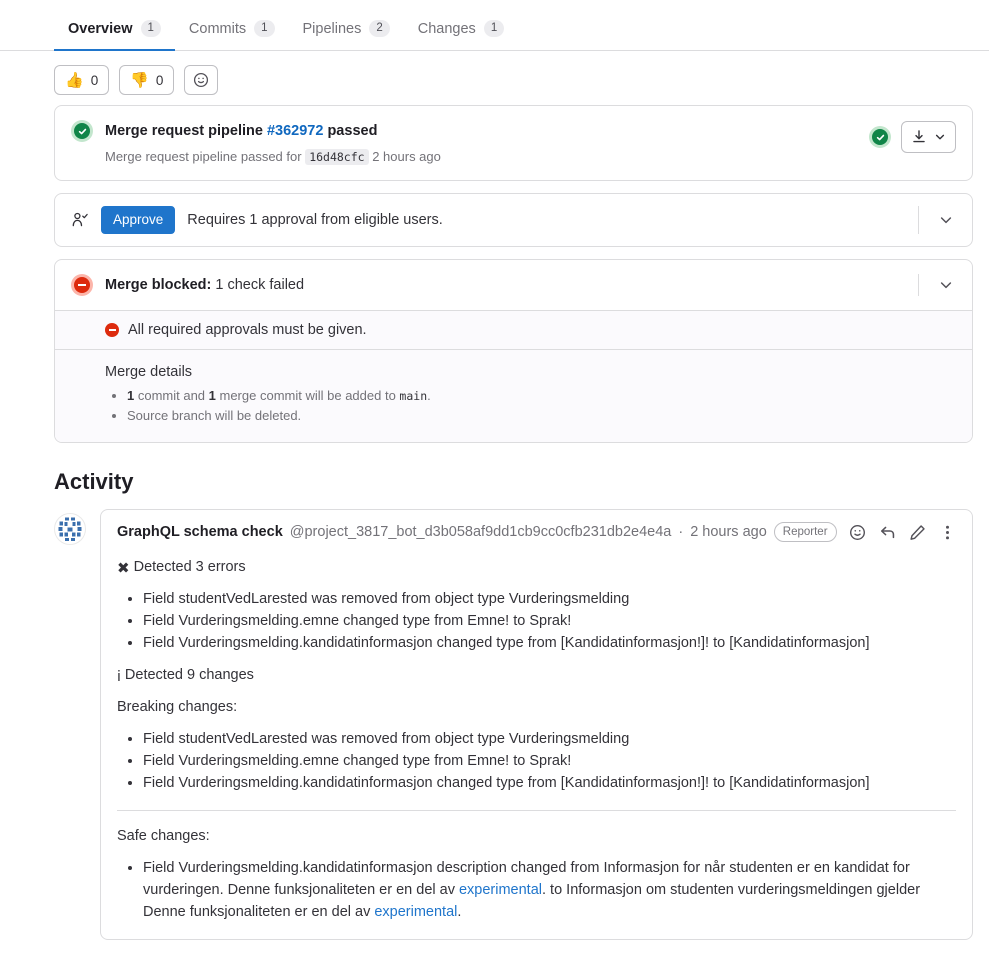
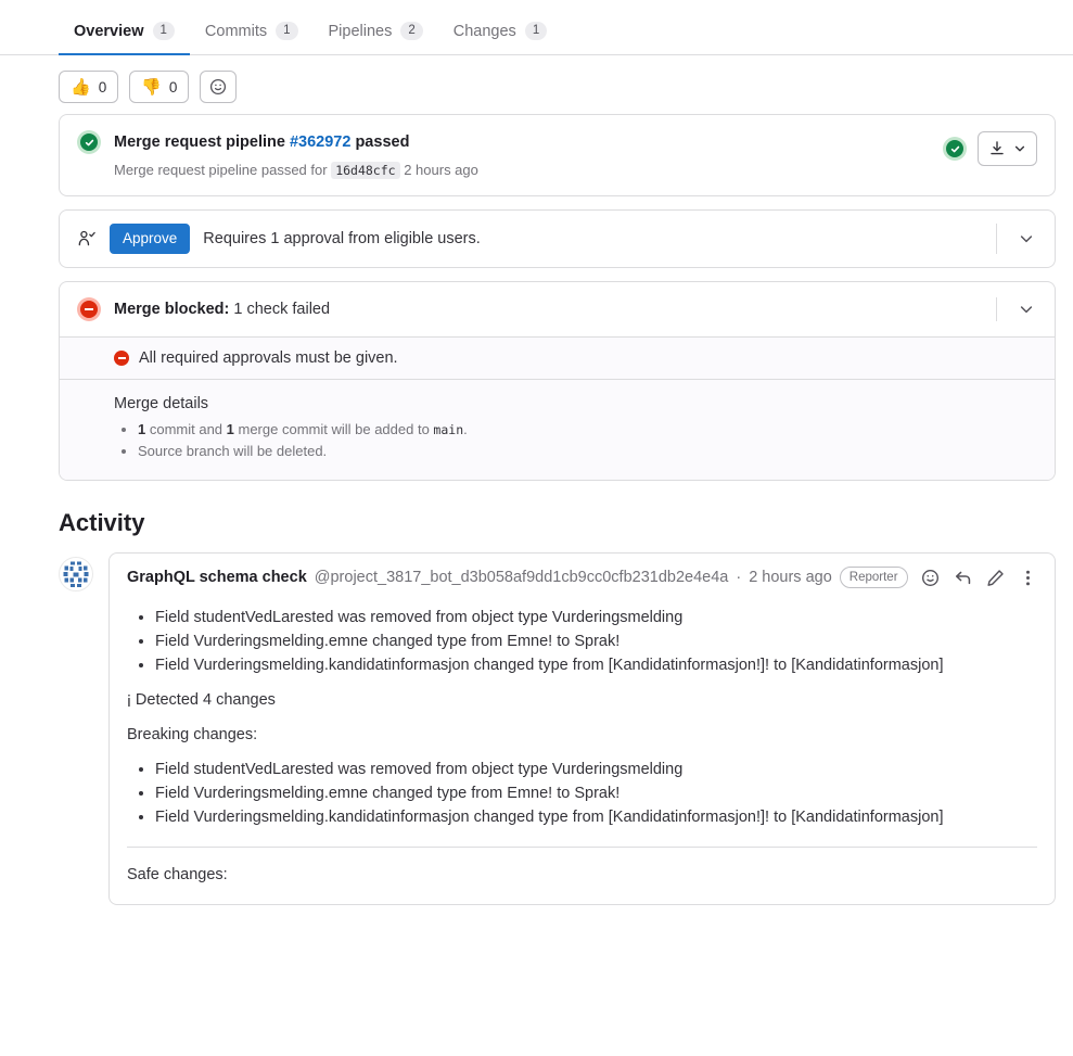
  Overview
  1
  Commits
  1
  Pipelines
  2
  Changes
  1
  👍
  0
  👎
  0
  Merge request pipeline #362972 passed
  Merge request pipeline passed for 16d48cfc 2 hours ago
  Approve
  Requires 1 approval from eligible users.
  Merge blocked: 1 check failed
  All required approvals must be given.
  Merge details
  1 commit and 1 merge commit will be added to main.
  Source branch will be deleted.
  Activity
  GraphQL schema check
  @project_3817_bot_d3b058af9dd1cb9cc0cfb231db2e4e4a
  ·
  2 hours ago
  Reporter
- ✖ Detected 3 errors
  Field studentVedLarested was removed from object type Vurderingsmelding
  Field Vurderingsmelding.emne changed type from Emne! to Sprak!
  Field Vurderingsmelding.kandidatinformasjon changed type from [Kandidatinformasjon!]! to [Kandidatinformasjon]
- ℹ Detected 9 changes
+ ℹ Detected 4 changes
  Breaking changes:
  Field studentVedLarested was removed from object type Vurderingsmelding
  Field Vurderingsmelding.emne changed type from Emne! to Sprak!
  Field Vurderingsmelding.kandidatinformasjon changed type from [Kandidatinformasjon!]! to [Kandidatinformasjon]
  Safe changes:
- Field Vurderingsmelding.kandidatinformasjon description changed from Informasjon for når studenten er en kandidat for vurderingen. Denne funksjonaliteten er en del av experimental. to Informasjon om studenten vurderingsmeldingen gjelder Denne funksjonaliteten er en del av experimental.
